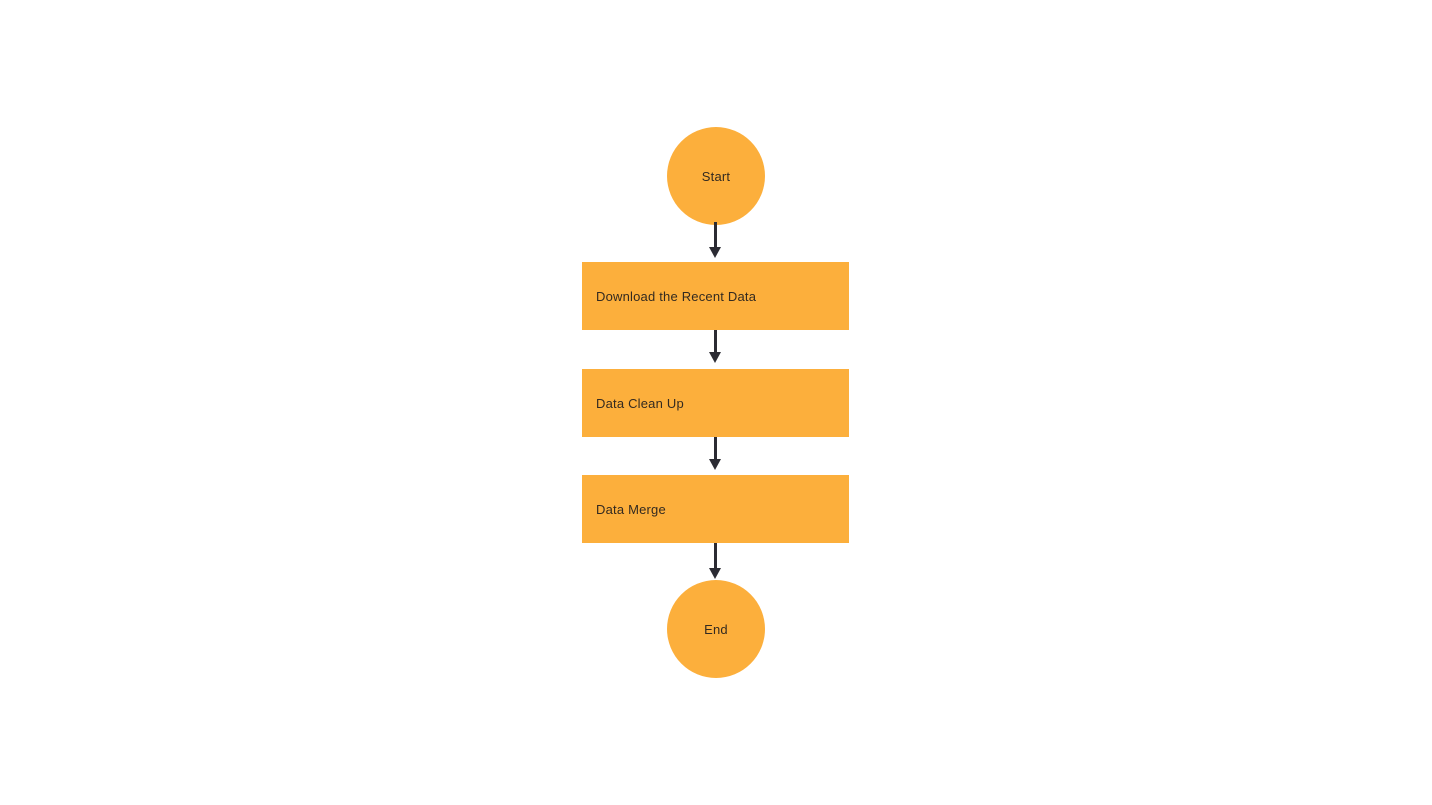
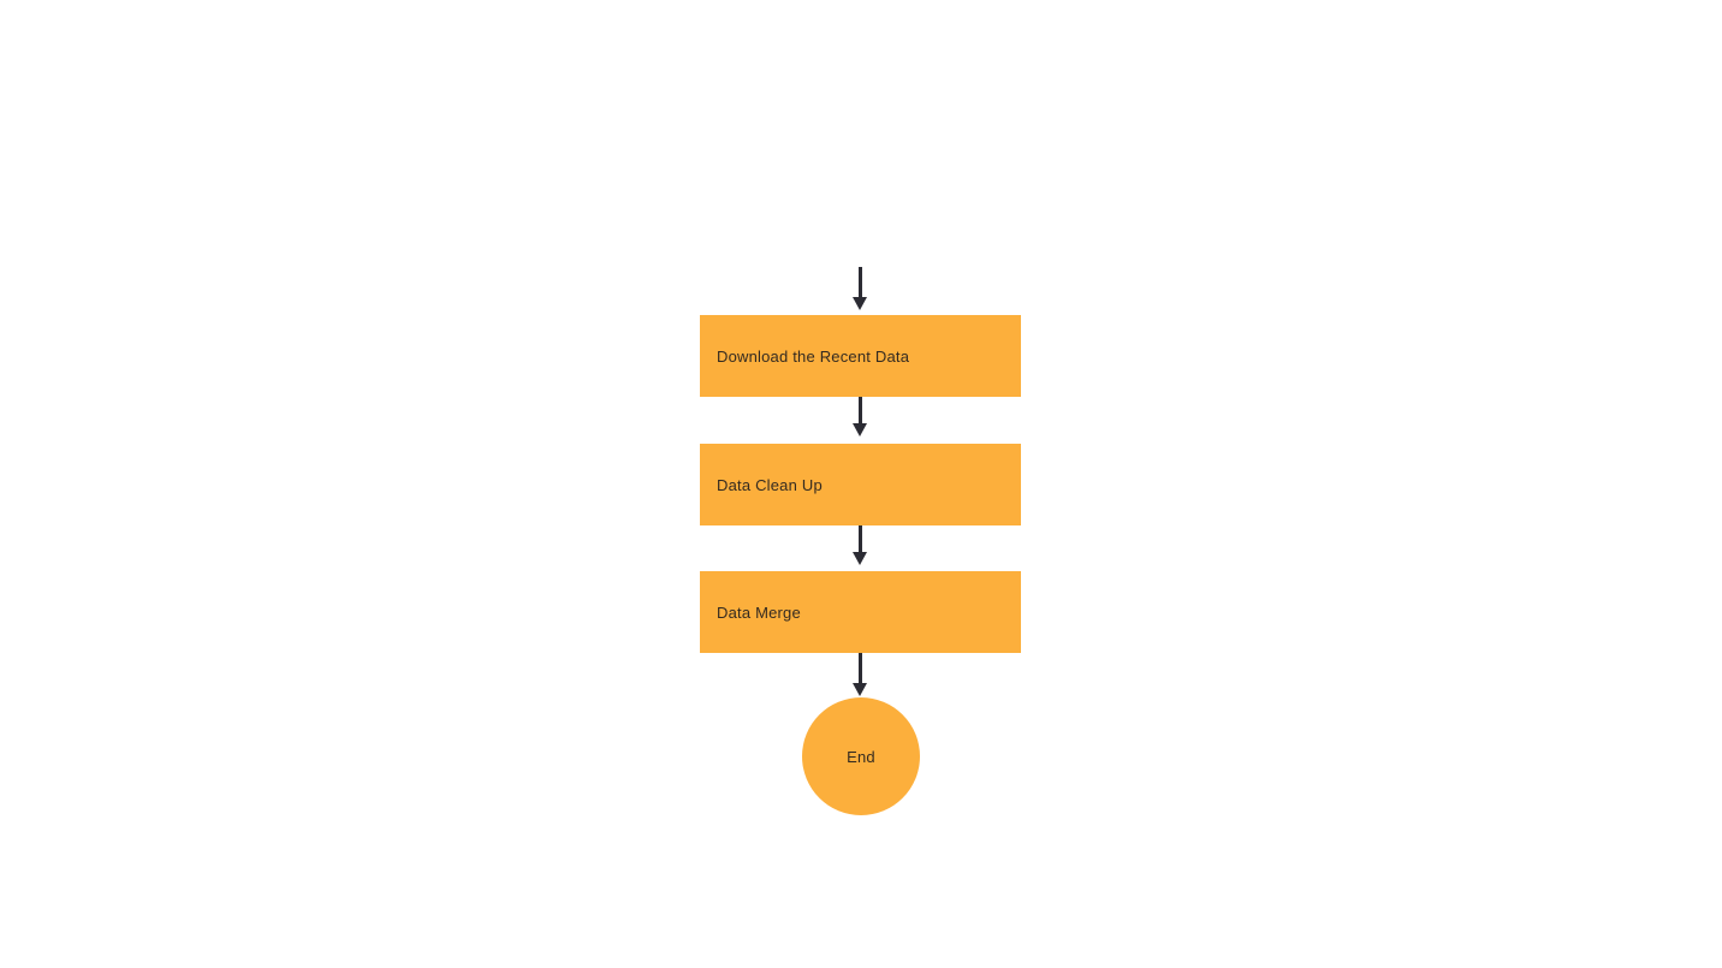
- Start
  Download the Recent Data
  Data Clean Up
  Data Merge
  End
